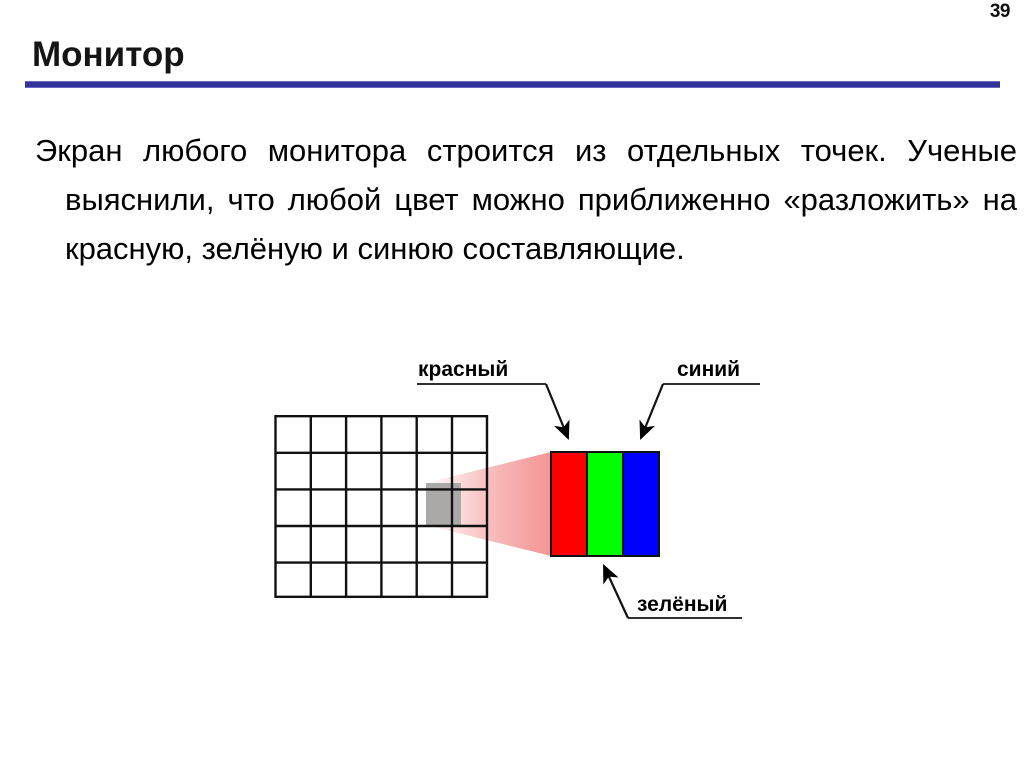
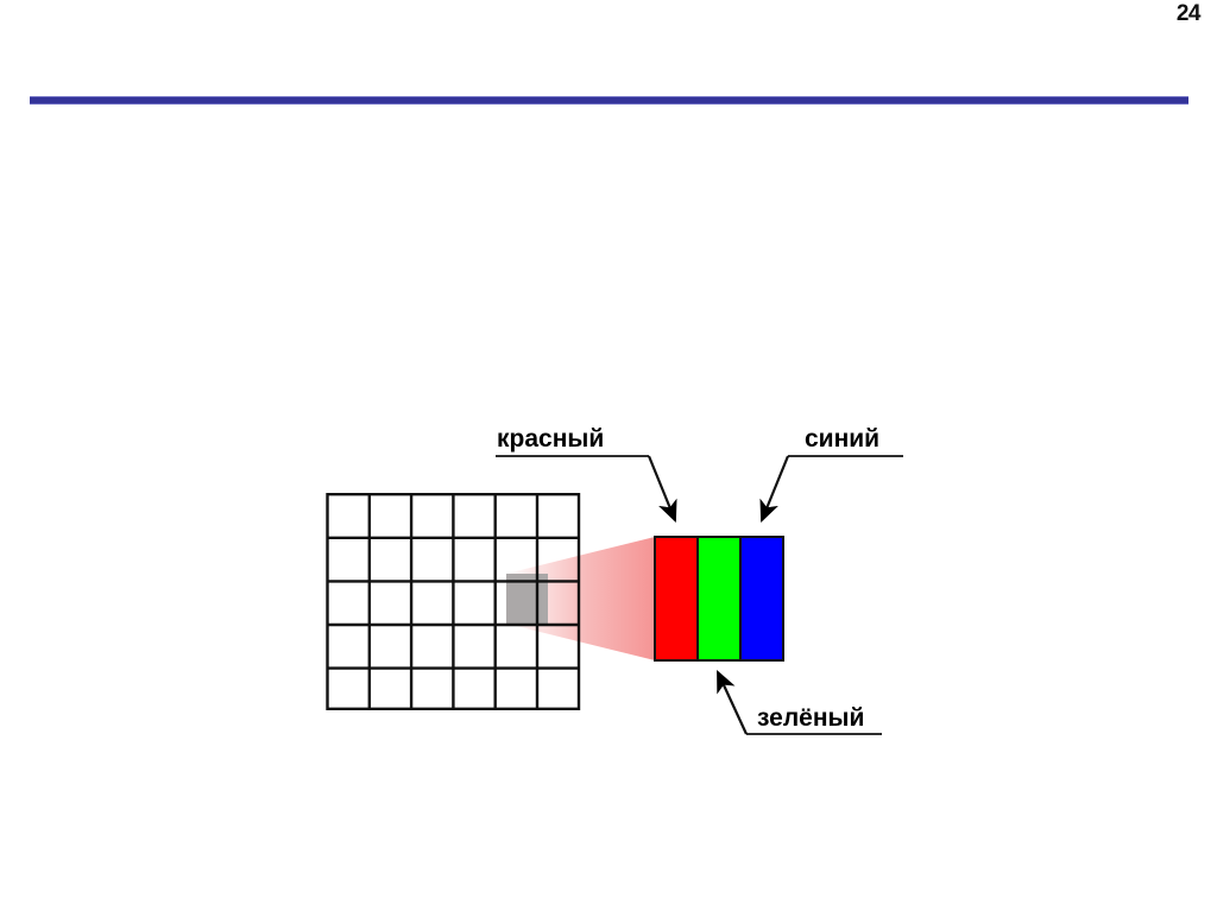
- 39
+ 24
- Монитор
- Экран любого монитора строится из отдельных точек. Ученые выяснили, что любой цвет можно приближенно «разложить» на красную, зелёную и синюю составляющие.
  красный
  синий
  зелёный
